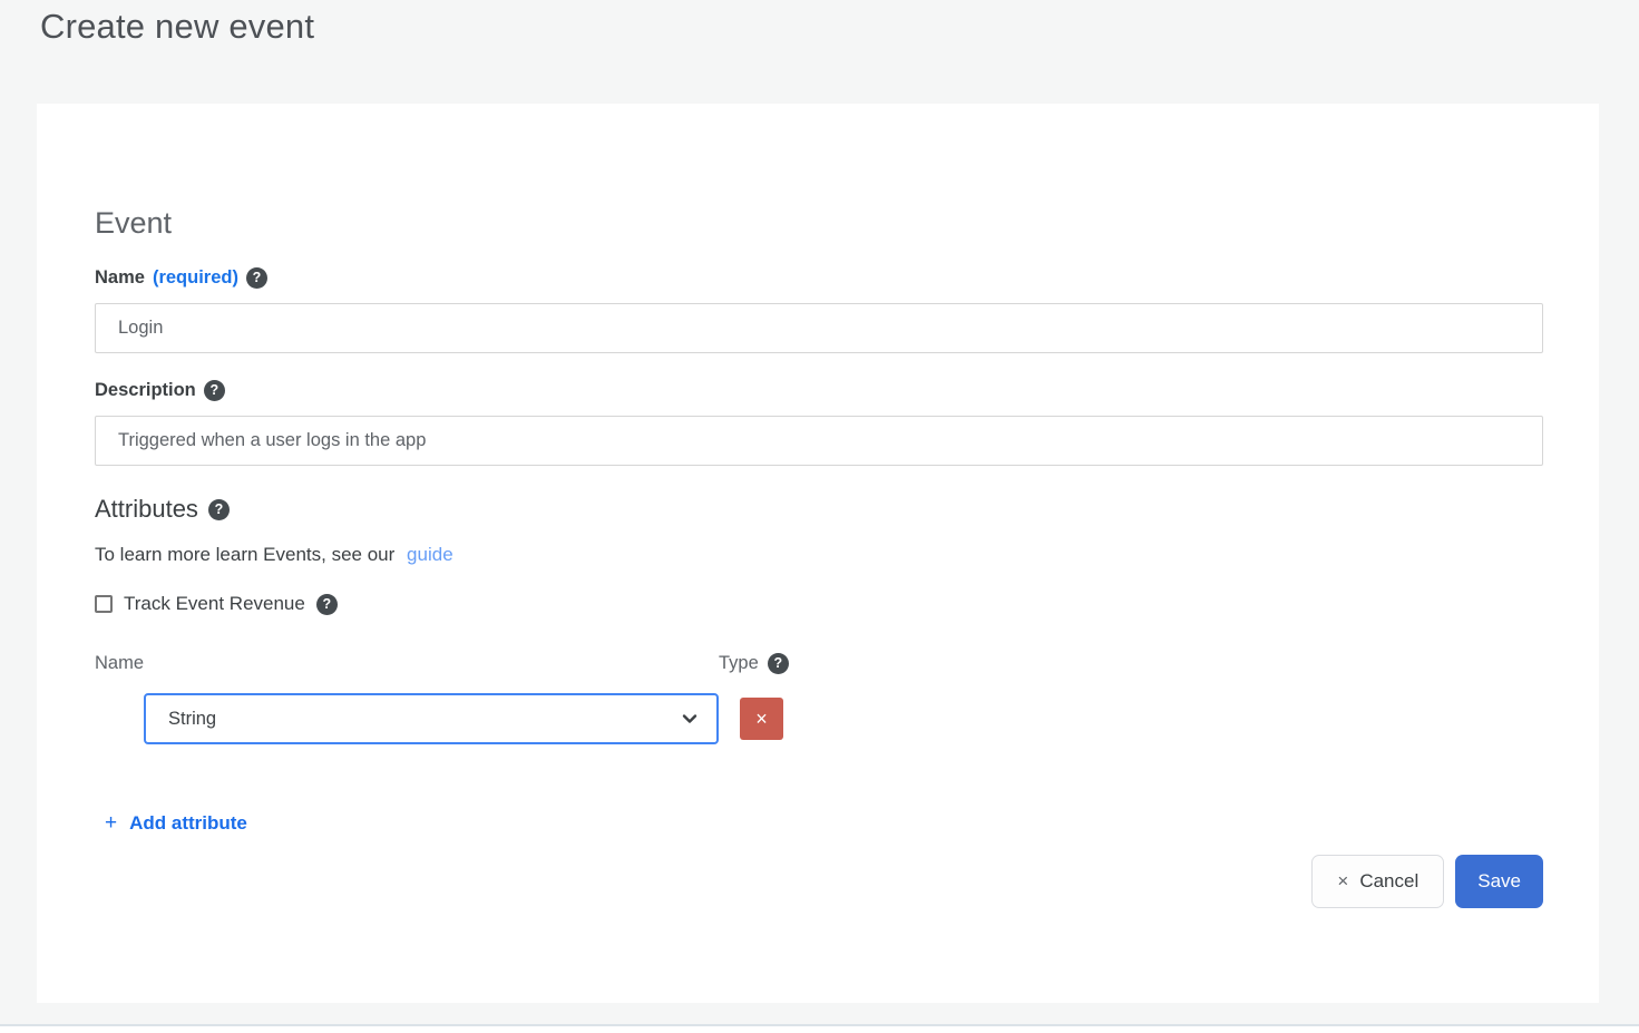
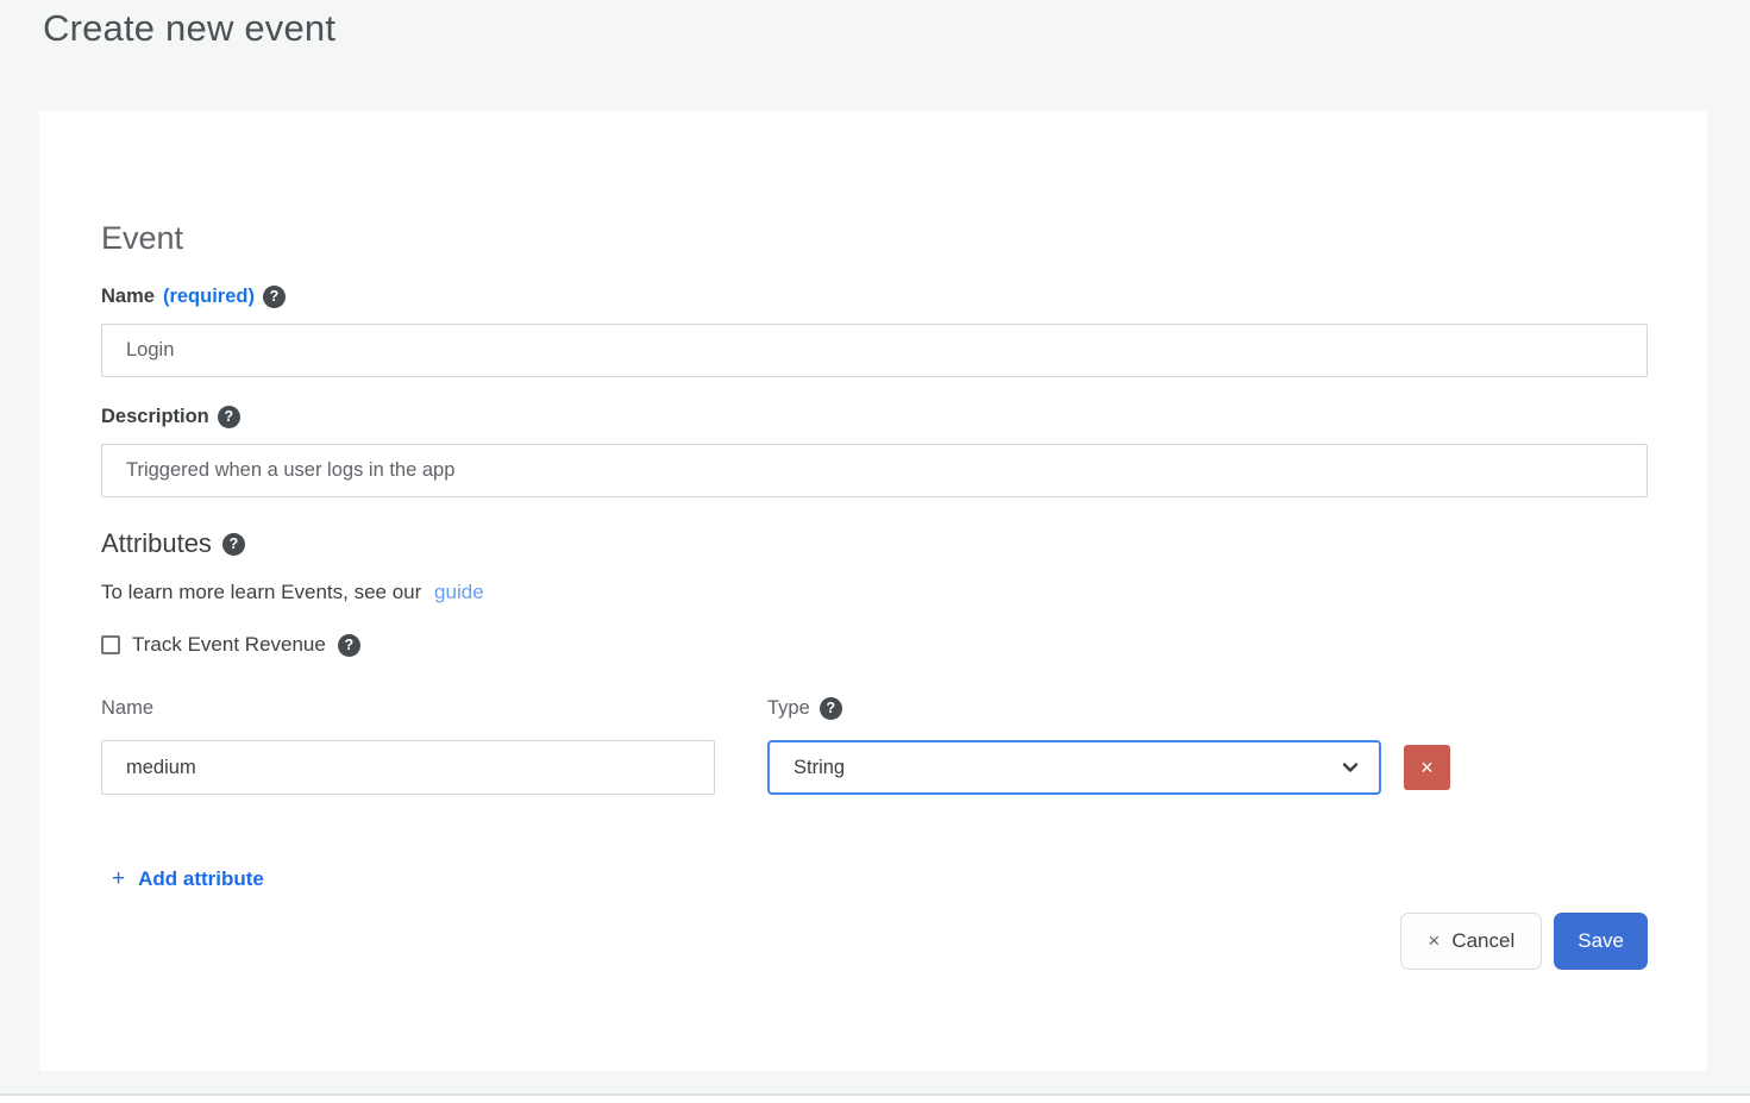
  Create new event
  Event
  Name
  (required)
  ?
  Login
  Description
  ?
  Triggered when a user logs in the app
  Attributes
  ?
  To learn more learn Events, see our guide
  Track Event Revenue
  ?
  Name
  Type
  ?
+ medium
  String
  ×
  +
  Add attribute
  ×
  Cancel
  Save
